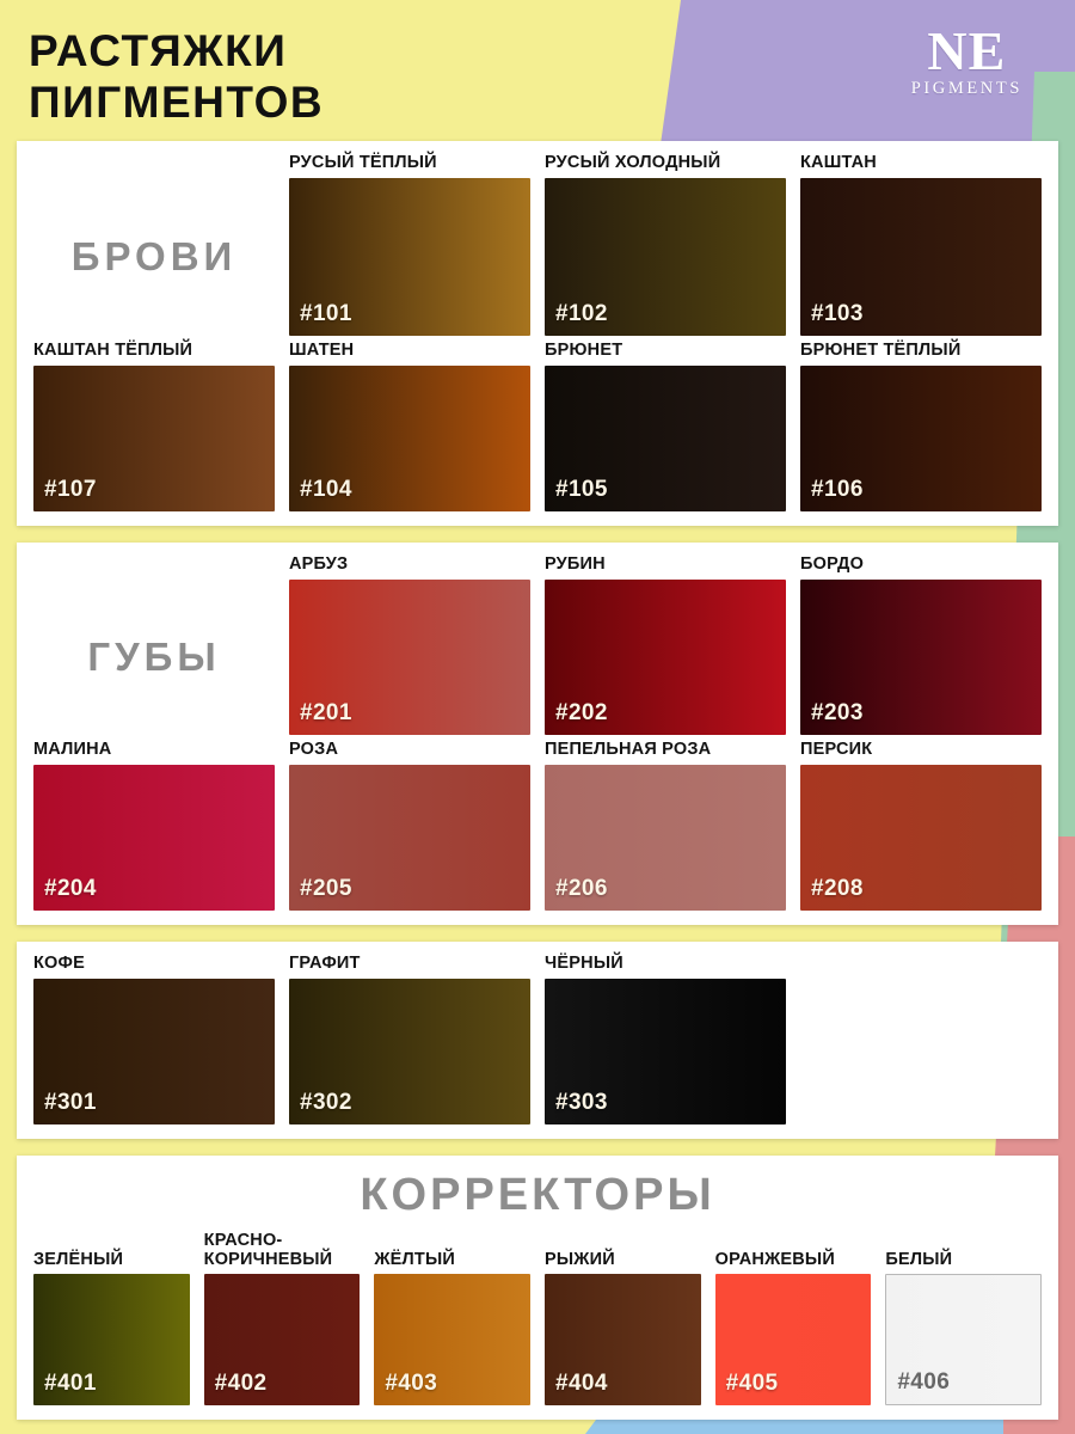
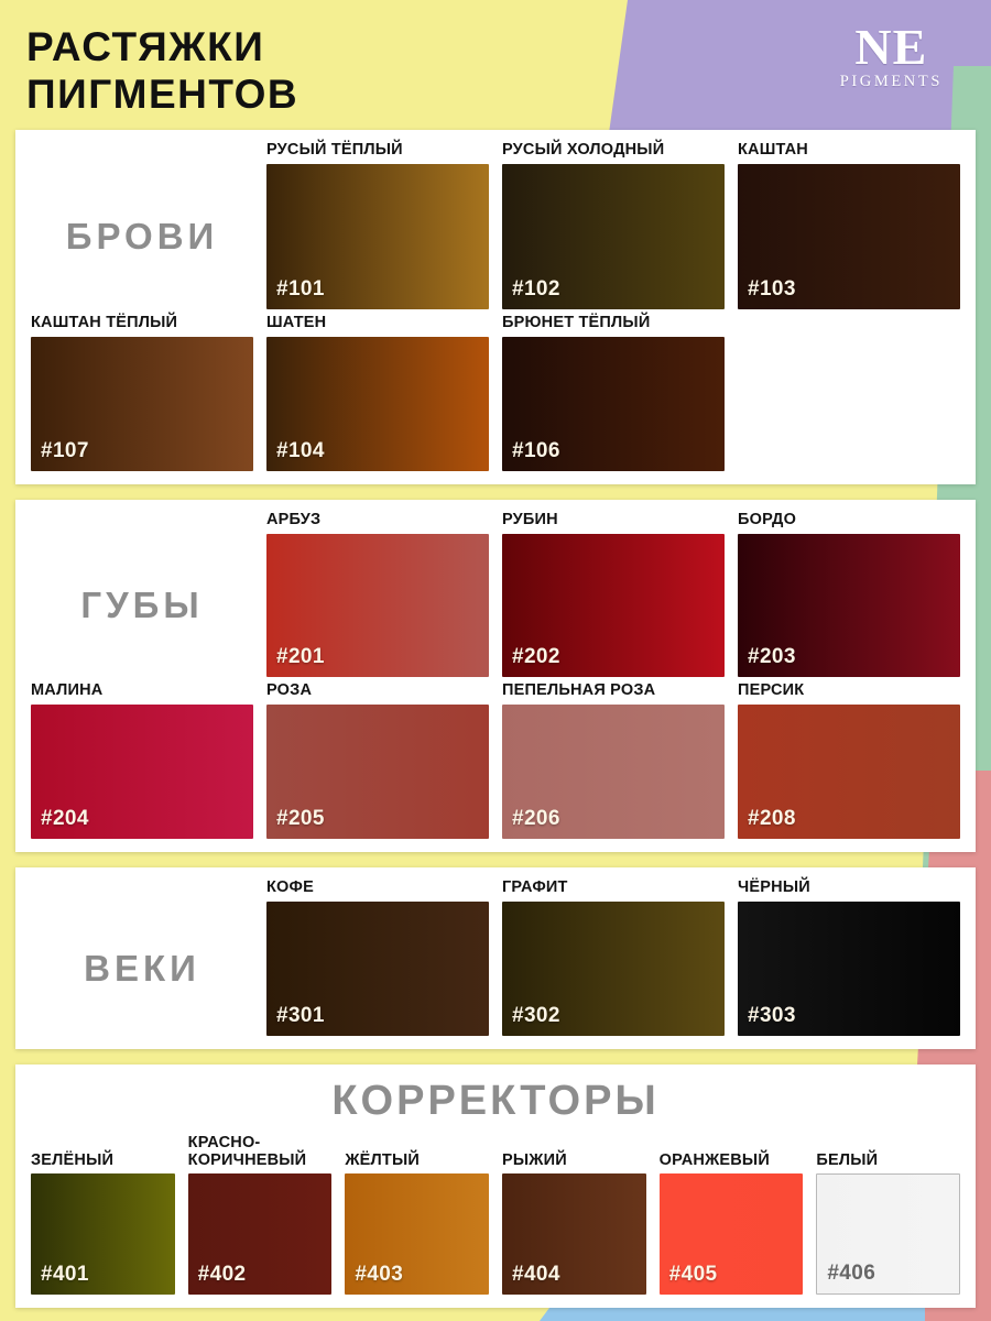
  РАСТЯЖКИ
  ПИГМЕНТОВ
  NE
  PIGMENTS
  БРОВИ
  РУСЫЙ ТЁПЛЫЙ
  #101
  РУСЫЙ ХОЛОДНЫЙ
  #102
  КАШТАН
  #103
  КАШТАН ТЁПЛЫЙ
  #107
  ШАТЕН
  #104
- БРЮНЕТ
- #105
  БРЮНЕТ ТЁПЛЫЙ
  #106
  ГУБЫ
  АРБУЗ
  #201
  РУБИН
  #202
  БОРДО
  #203
  МАЛИНА
  #204
  РОЗА
  #205
  ПЕПЕЛЬНАЯ РОЗА
  #206
  ПЕРСИК
  #208
+ ВЕКИ
  КОФЕ
  #301
  ГРАФИТ
  #302
  ЧЁРНЫЙ
  #303
  КОРРЕКТОРЫ
  ЗЕЛЁНЫЙ
  #401
  КРАСНО-
  КОРИЧНЕВЫЙ
  #402
  ЖЁЛТЫЙ
  #403
  РЫЖИЙ
  #404
  ОРАНЖЕВЫЙ
  #405
  БЕЛЫЙ
  #406
